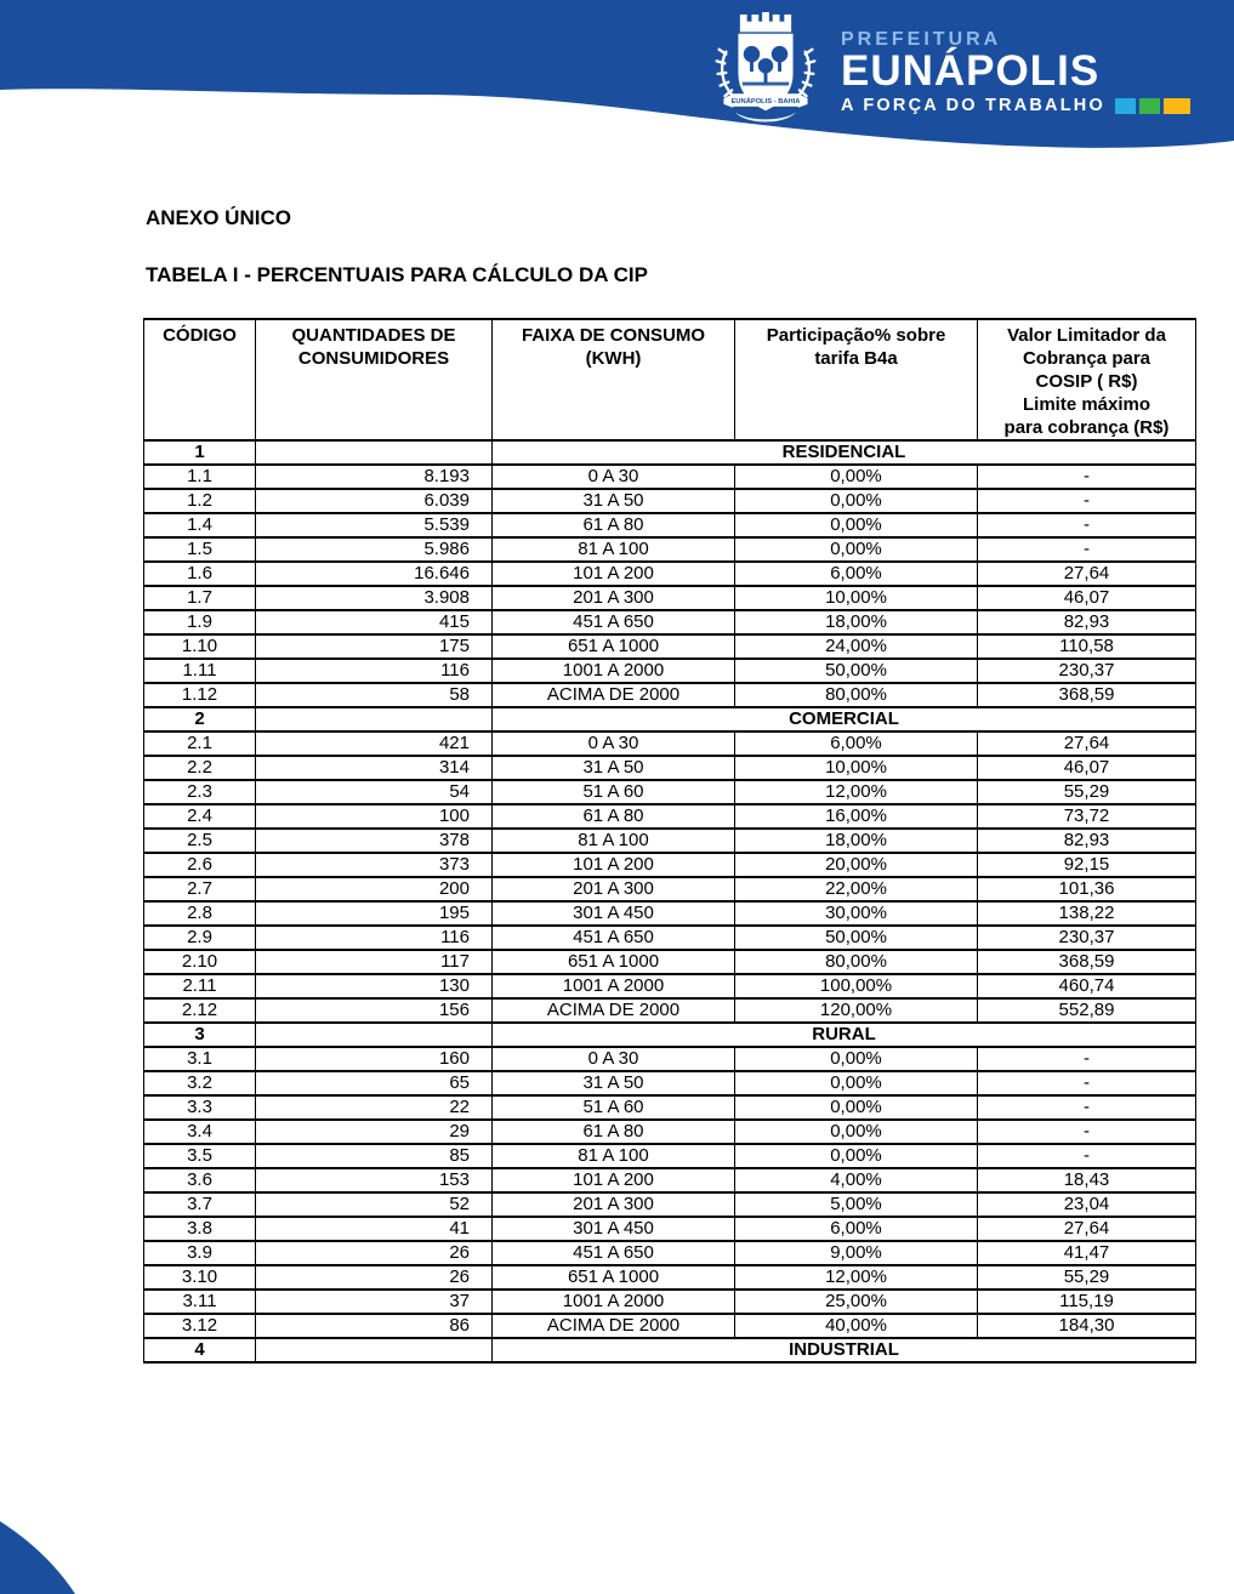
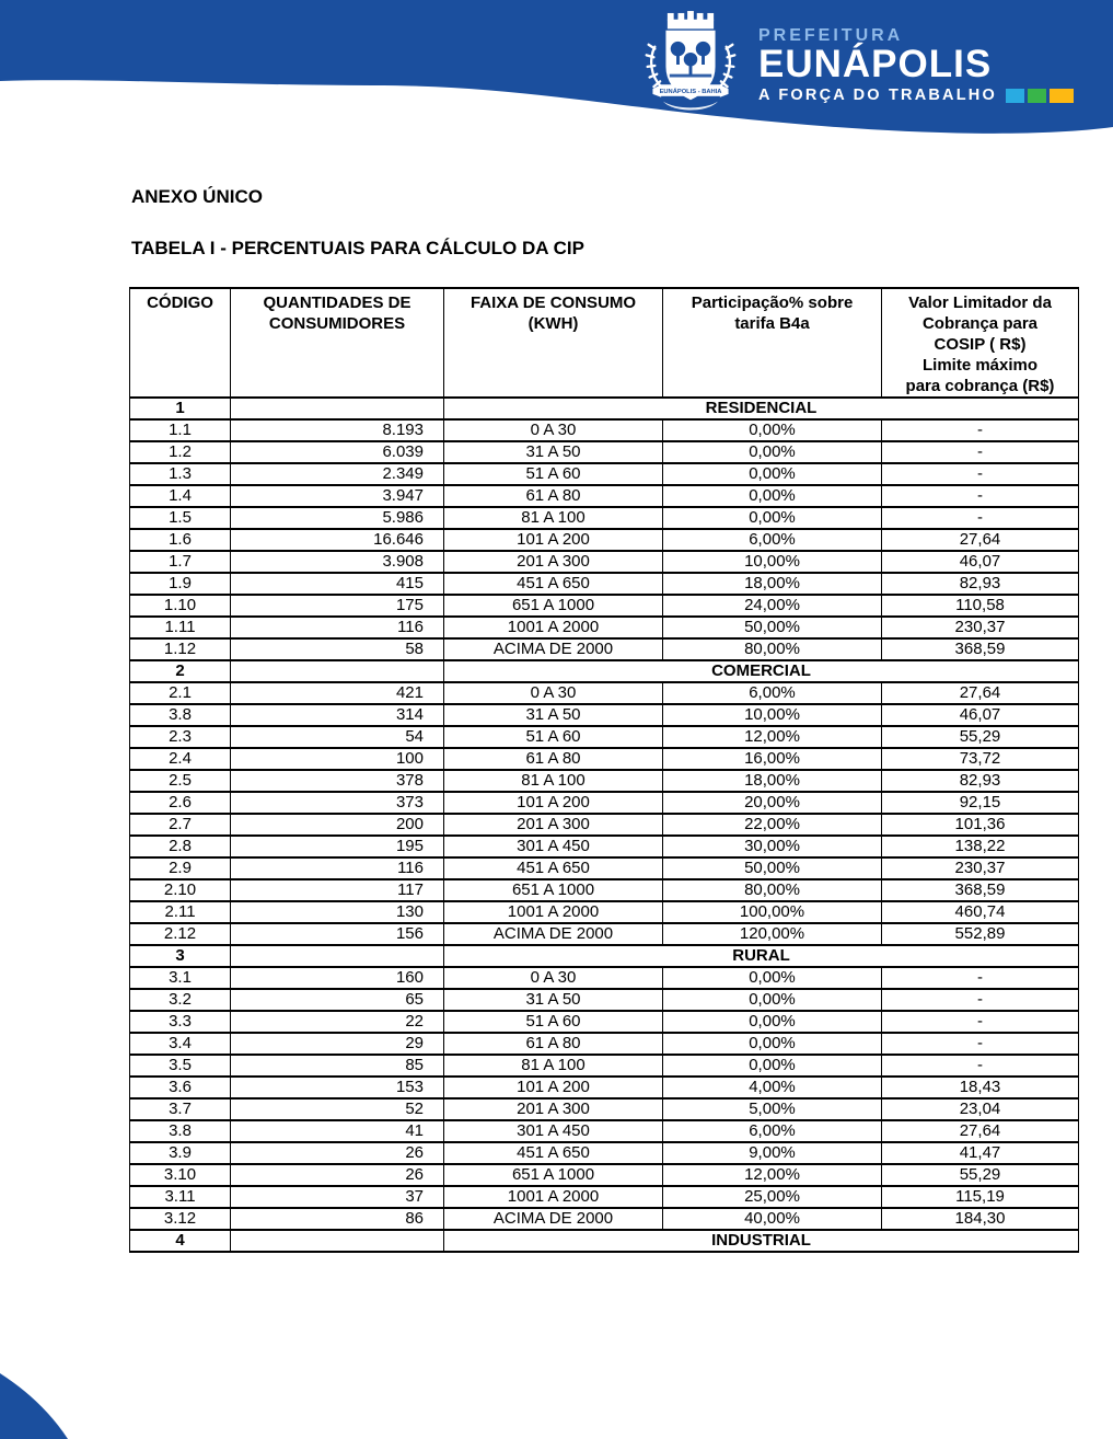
  PREFEITURA
  EUNÁPOLIS
  A FORÇA DO TRABALHO
  ANEXO ÚNICO
  TABELA I - PERCENTUAIS PARA CÁLCULO DA CIP
  CÓDIGO	QUANTIDADES DE CONSUMIDORES	FAIXA DE CONSUMO (KWH)	Participação% sobre tarifa B4a	Valor Limitador da Cobrança para COSIP ( R$) Limite máximo para cobrança (R$)
  1		RESIDENCIAL
  1.1	8.193	0 A 30	0,00%	-
  1.2	6.039	31 A 50	0,00%	-
+ 1.3	2.349	51 A 60	0,00%	-
- 1.4	5.539	61 A 80	0,00%	-
+ 1.4	3.947	61 A 80	0,00%	-
  1.5	5.986	81 A 100	0,00%	-
  1.6	16.646	101 A 200	6,00%	27,64
  1.7	3.908	201 A 300	10,00%	46,07
  1.9	415	451 A 650	18,00%	82,93
  1.10	175	651 A 1000	24,00%	110,58
  1.11	116	1001 A 2000	50,00%	230,37
  1.12	58	ACIMA DE 2000	80,00%	368,59
  2		COMERCIAL
  2.1	421	0 A 30	6,00%	27,64
- 2.2	314	31 A 50	10,00%	46,07
+ 3.8	314	31 A 50	10,00%	46,07
  2.3	54	51 A 60	12,00%	55,29
  2.4	100	61 A 80	16,00%	73,72
  2.5	378	81 A 100	18,00%	82,93
  2.6	373	101 A 200	20,00%	92,15
  2.7	200	201 A 300	22,00%	101,36
  2.8	195	301 A 450	30,00%	138,22
  2.9	116	451 A 650	50,00%	230,37
  2.10	117	651 A 1000	80,00%	368,59
  2.11	130	1001 A 2000	100,00%	460,74
  2.12	156	ACIMA DE 2000	120,00%	552,89
  3		RURAL
  3.1	160	0 A 30	0,00%	-
  3.2	65	31 A 50	0,00%	-
  3.3	22	51 A 60	0,00%	-
  3.4	29	61 A 80	0,00%	-
  3.5	85	81 A 100	0,00%	-
  3.6	153	101 A 200	4,00%	18,43
  3.7	52	201 A 300	5,00%	23,04
  3.8	41	301 A 450	6,00%	27,64
  3.9	26	451 A 650	9,00%	41,47
  3.10	26	651 A 1000	12,00%	55,29
  3.11	37	1001 A 2000	25,00%	115,19
  3.12	86	ACIMA DE 2000	40,00%	184,30
  4		INDUSTRIAL
